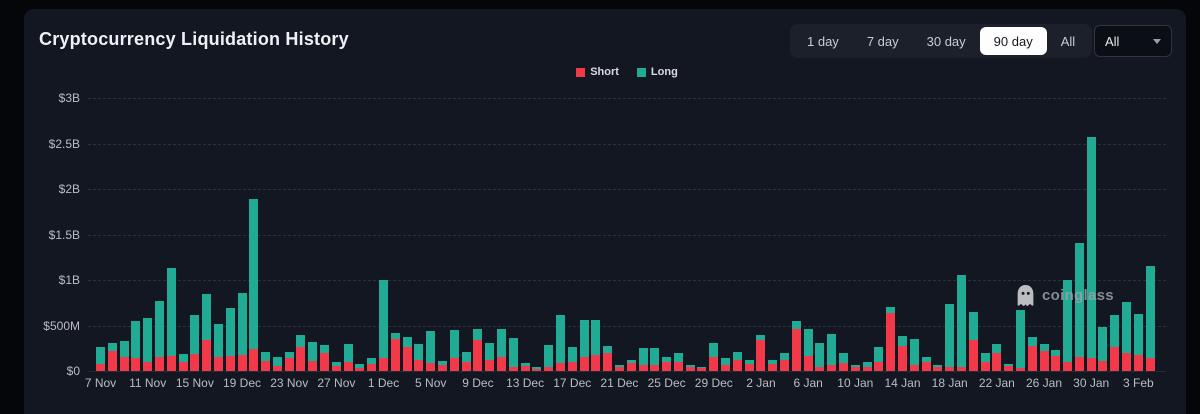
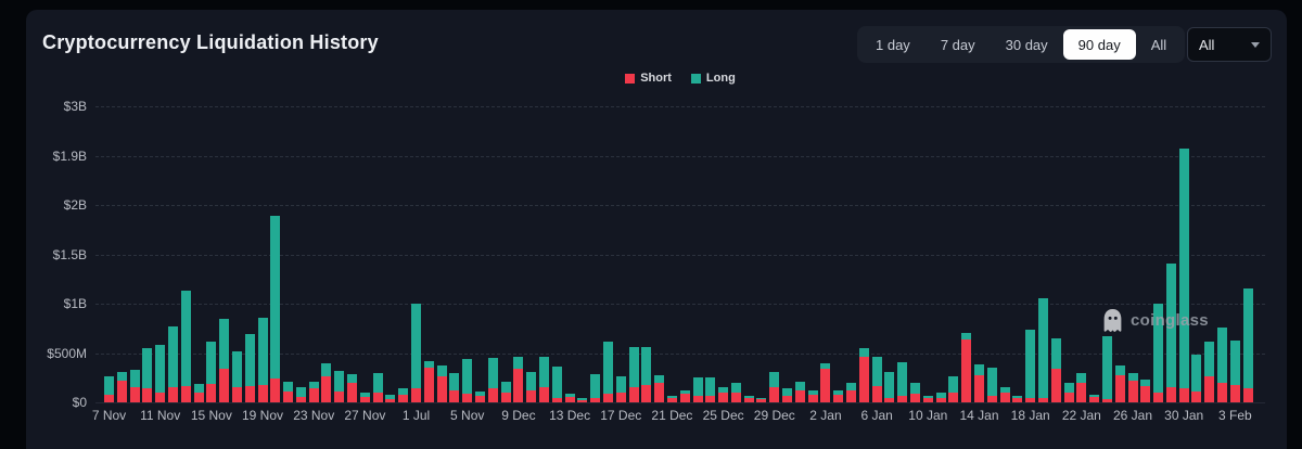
  Cryptocurrency Liquidation History
  1 day
  7 day
  30 day
  90 day
  All
  All
  Short
  Long
  $0
  $500M
  $1B
  $1.5B
  $2B
- $2.5B
+ $1.9B
  $3B
  7 Nov
  11 Nov
  15 Nov
- 19 Dec
+ 19 Nov
  23 Nov
  27 Nov
- 1 Dec
+ 1 Jul
  5 Nov
  9 Dec
  13 Dec
  17 Dec
  21 Dec
  25 Dec
  29 Dec
  2 Jan
  6 Jan
  10 Jan
  14 Jan
  18 Jan
  22 Jan
  26 Jan
  30 Jan
  3 Feb
  coinglass
